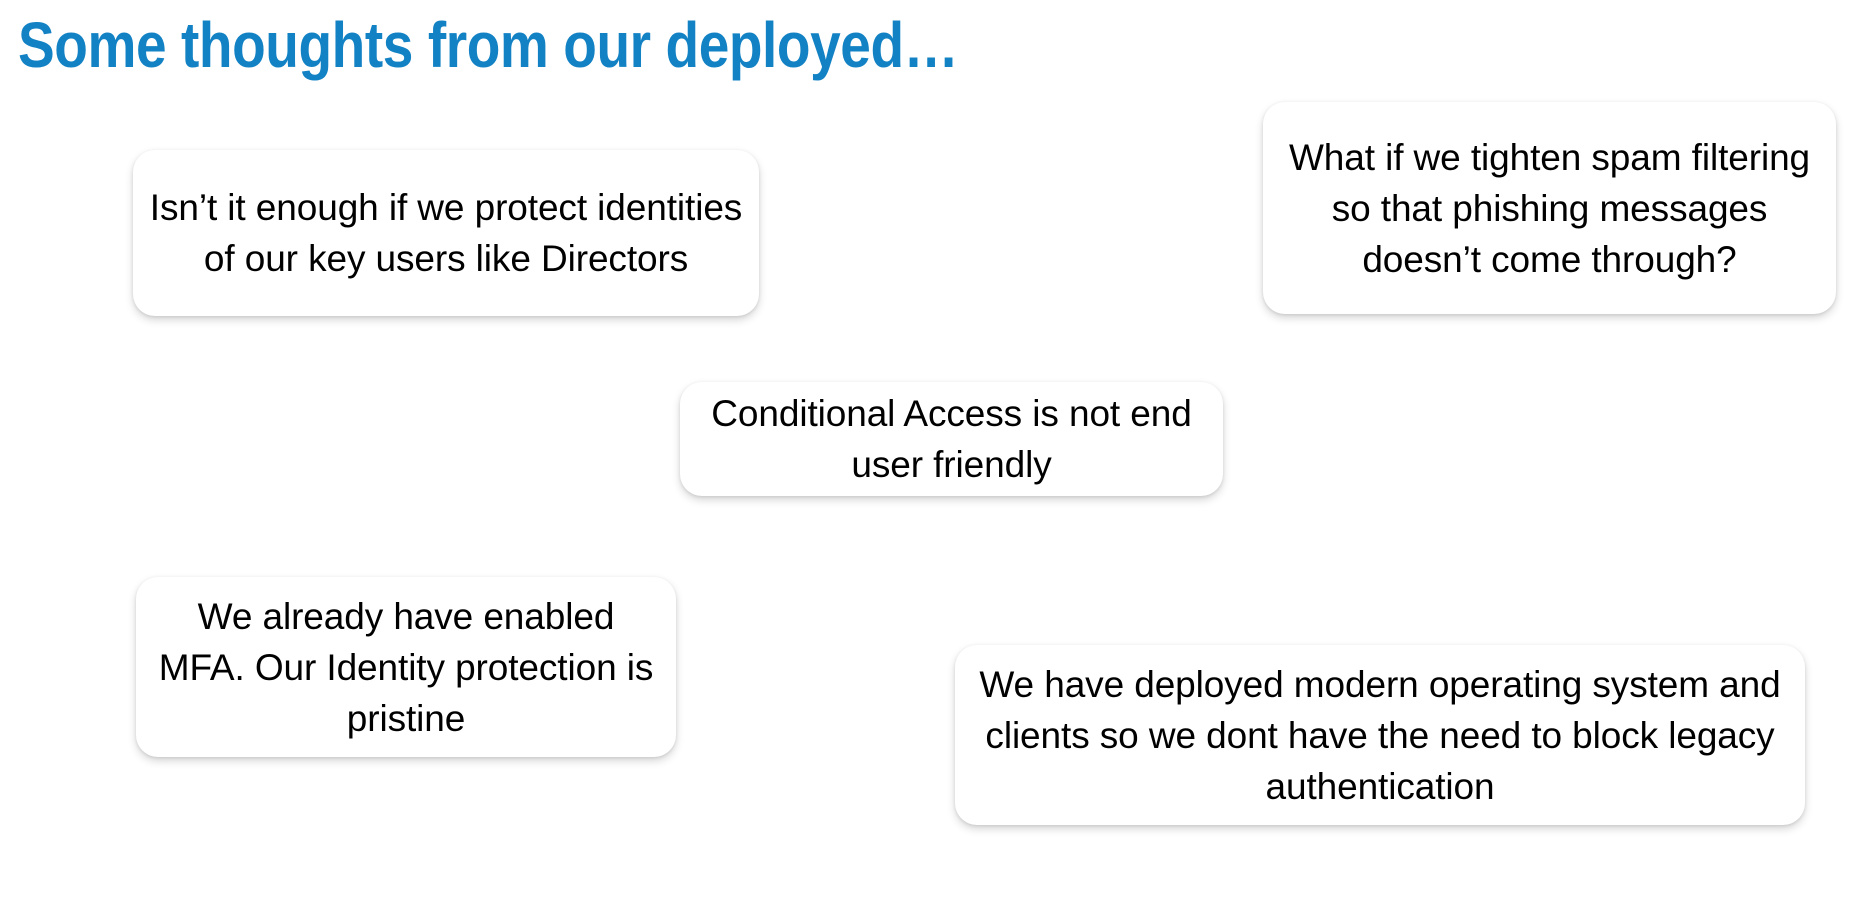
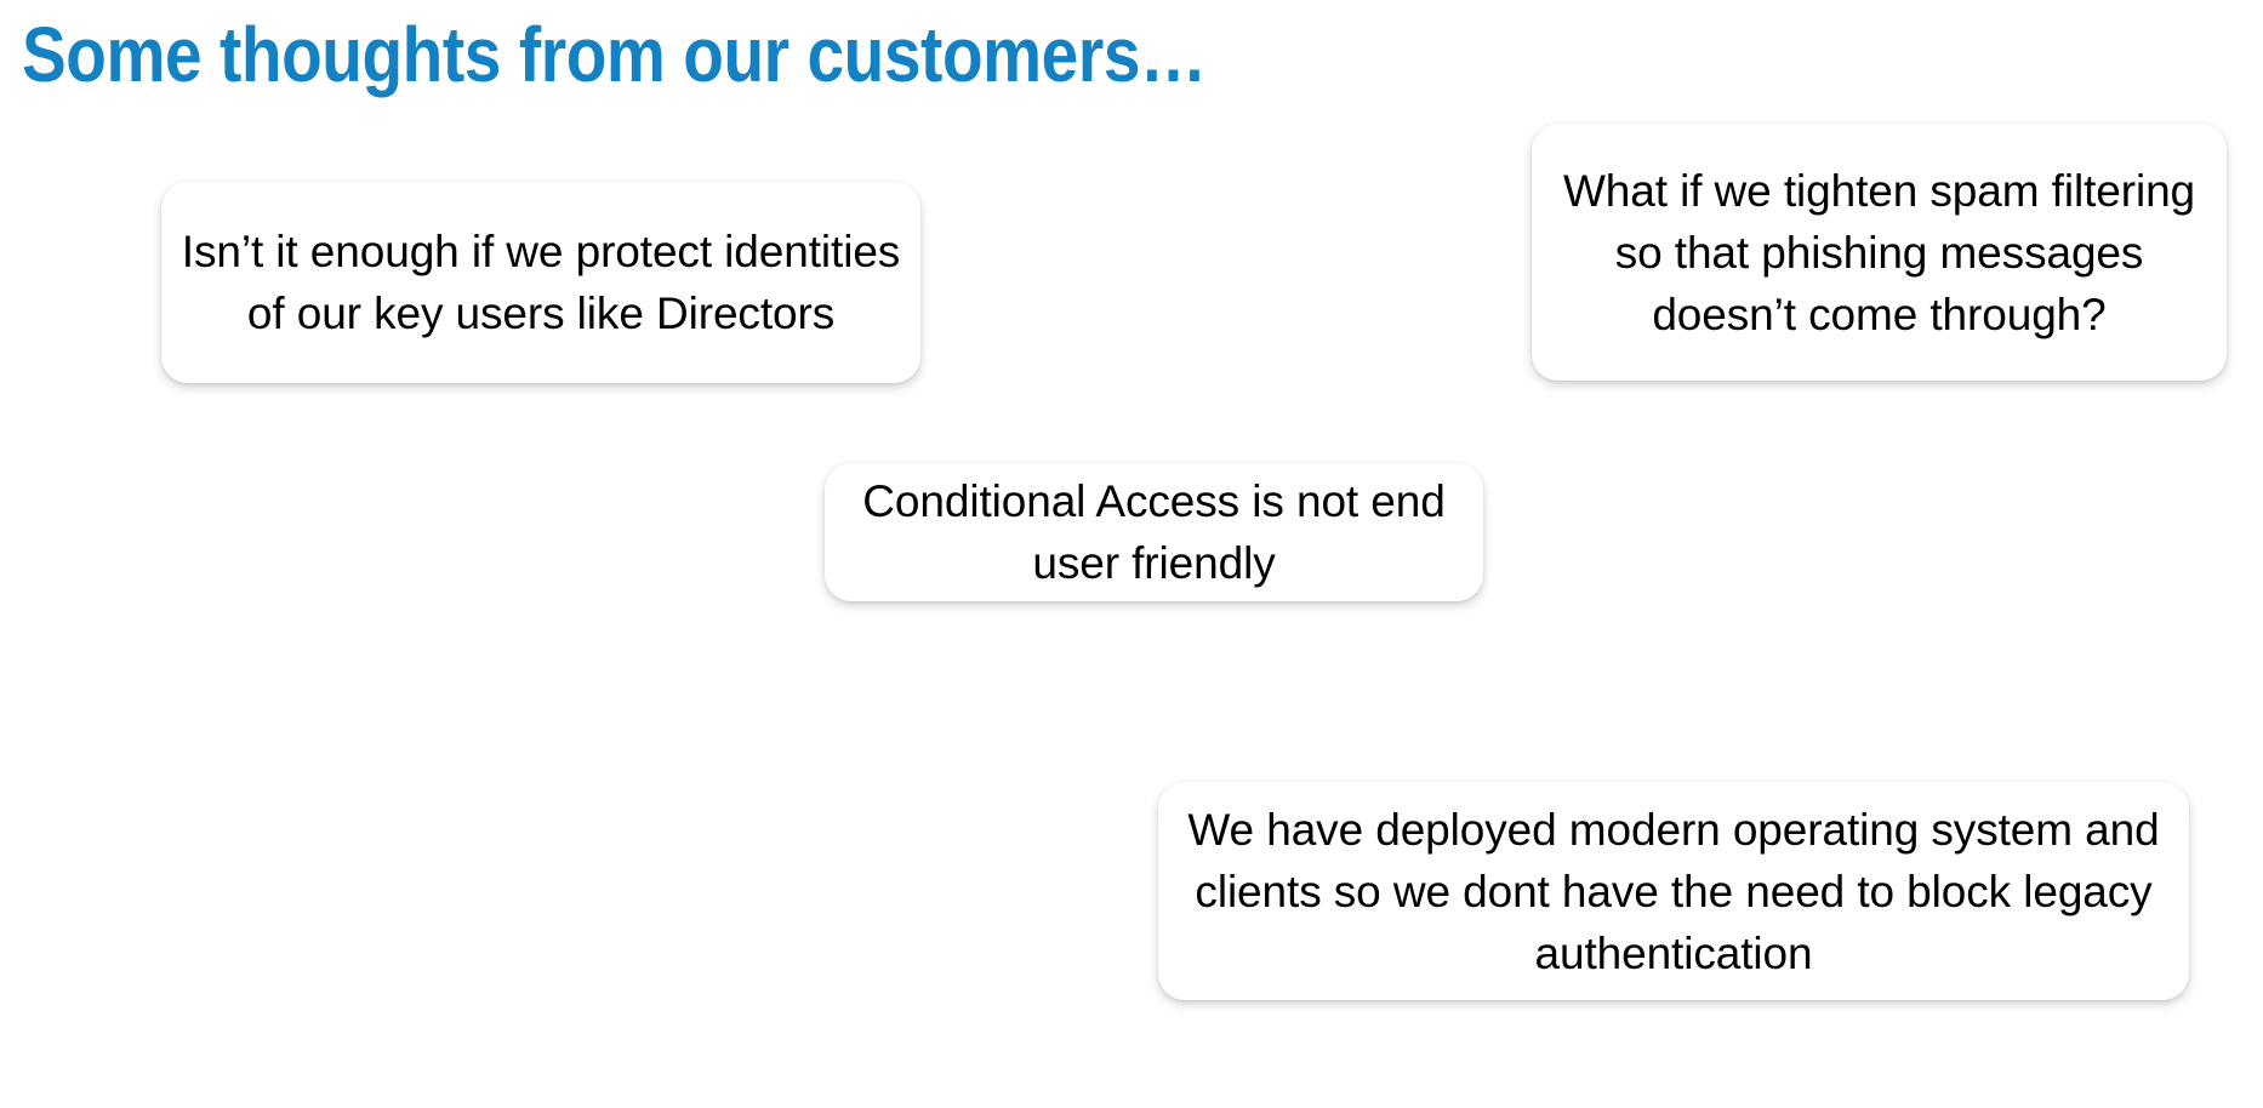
- Some thoughts from our deployed…
+ Some thoughts from our customers…
  Isn’t it enough if we protect identities of our key users like Directors
  What if we tighten spam filtering so that phishing messages doesn’t come through?
  Conditional Access is not end user friendly
- We already have enabled MFA. Our Identity protection is pristine
  We have deployed modern operating system and clients so we dont have the need to block legacy authentication
